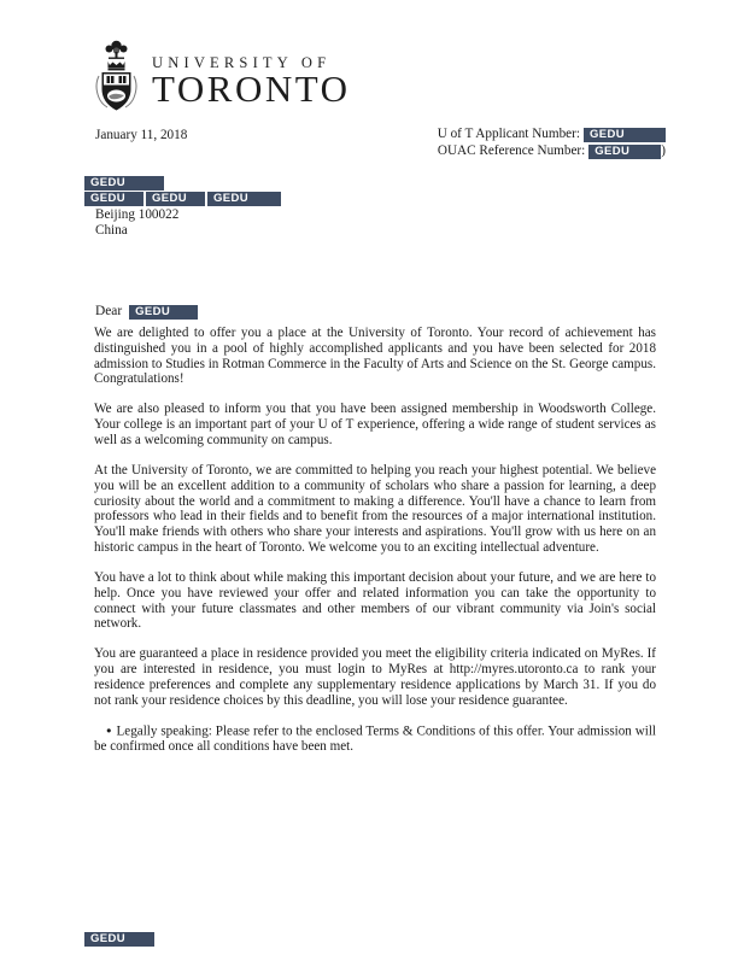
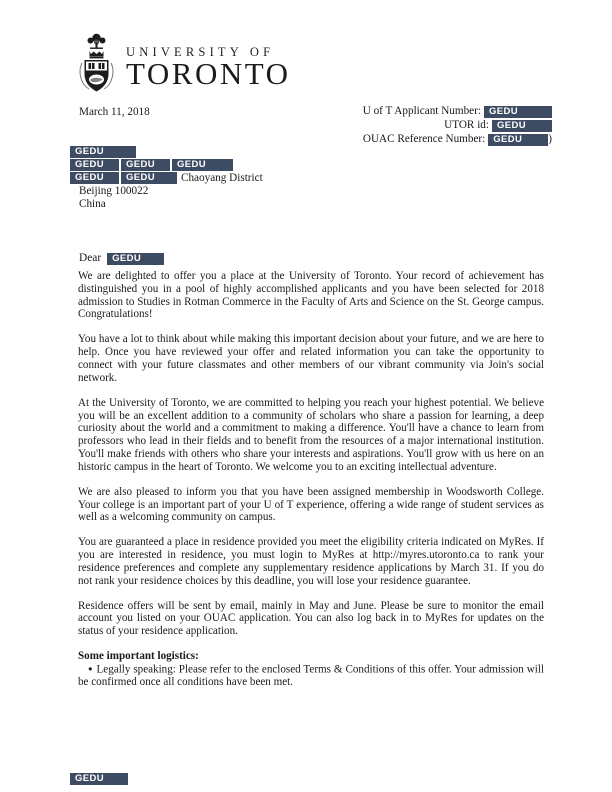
  UNIVERSITY OF
  TORONTO
- January 11, 2018
+ March 11, 2018
  U of T Applicant Number: GEDU
+ UTOR id: GEDU
  OUAC Reference Number: GEDU )
  GEDU
  GEDU GEDU GEDU
+ GEDU GEDU Chaoyang District
  Beijing 100022
  China
  Dear GEDU
  We are delighted to offer you a place at the University of Toronto. Your record of achievement has distinguished you in a pool of highly accomplished applicants and you have been selected for 2018 admission to Studies in Rotman Commerce in the Faculty of Arts and Science on the St. George campus. Congratulations!
- We are also pleased to inform you that you have been assigned membership in Woodsworth College. Your college is an important part of your U of T experience, offering a wide range of student services as well as a welcoming community on campus.
+ You have a lot to think about while making this important decision about your future, and we are here to help. Once you have reviewed your offer and related information you can take the opportunity to connect with your future classmates and other members of our vibrant community via Join's social network.
  At the University of Toronto, we are committed to helping you reach your highest potential. We believe you will be an excellent addition to a community of scholars who share a passion for learning, a deep curiosity about the world and a commitment to making a difference. You'll have a chance to learn from professors who lead in their fields and to benefit from the resources of a major international institution. You'll make friends with others who share your interests and aspirations. You'll grow with us here on an historic campus in the heart of Toronto. We welcome you to an exciting intellectual adventure.
- You have a lot to think about while making this important decision about your future, and we are here to help. Once you have reviewed your offer and related information you can take the opportunity to connect with your future classmates and other members of our vibrant community via Join's social network.
+ We are also pleased to inform you that you have been assigned membership in Woodsworth College. Your college is an important part of your U of T experience, offering a wide range of student services as well as a welcoming community on campus.
  You are guaranteed a place in residence provided you meet the eligibility criteria indicated on MyRes. If you are interested in residence, you must login to MyRes at http://myres.utoronto.ca to rank your residence preferences and complete any supplementary residence applications by March 31. If you do not rank your residence choices by this deadline, you will lose your residence guarantee.
+ Residence offers will be sent by email, mainly in May and June. Please be sure to monitor the email account you listed on your OUAC application. You can also log back in to MyRes for updates on the status of your residence application.
+ Some important logistics:
  ● Legally speaking: Please refer to the enclosed Terms & Conditions of this offer. Your admission will be confirmed once all conditions have been met.
  GEDU
